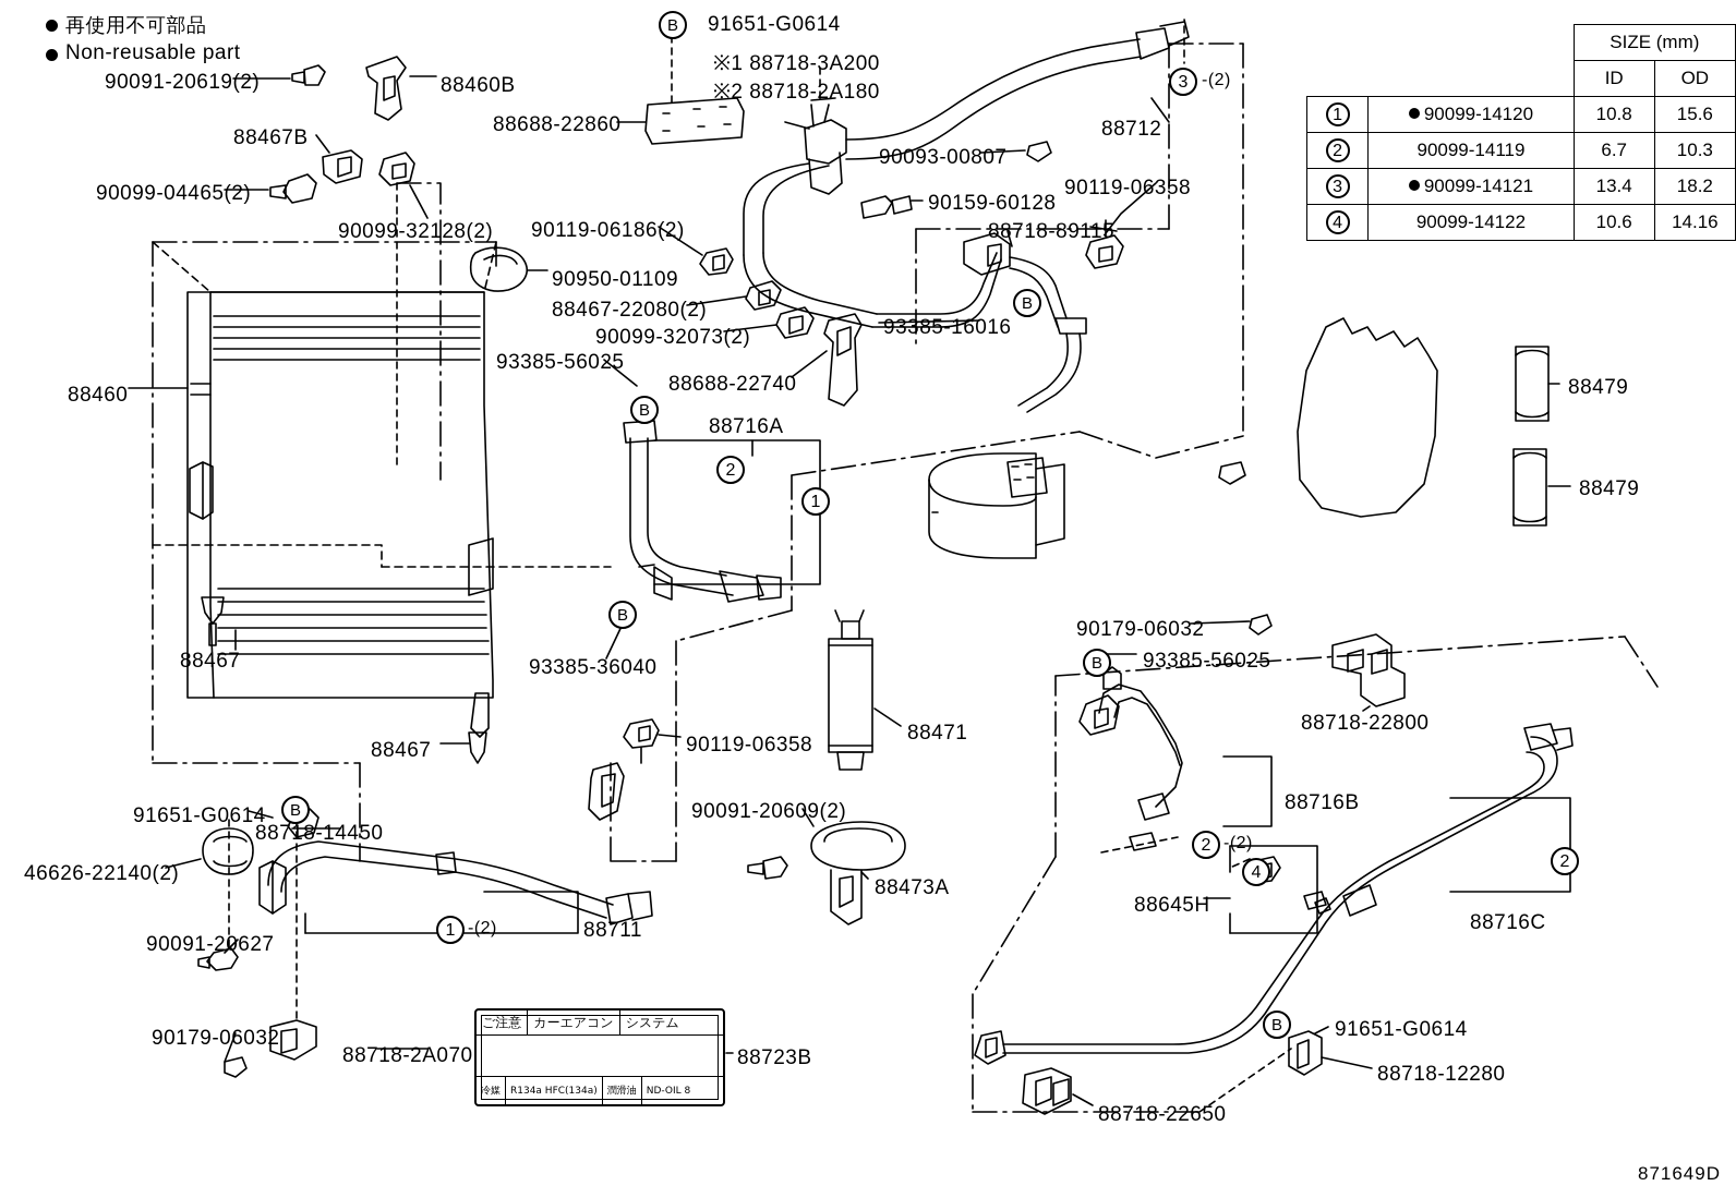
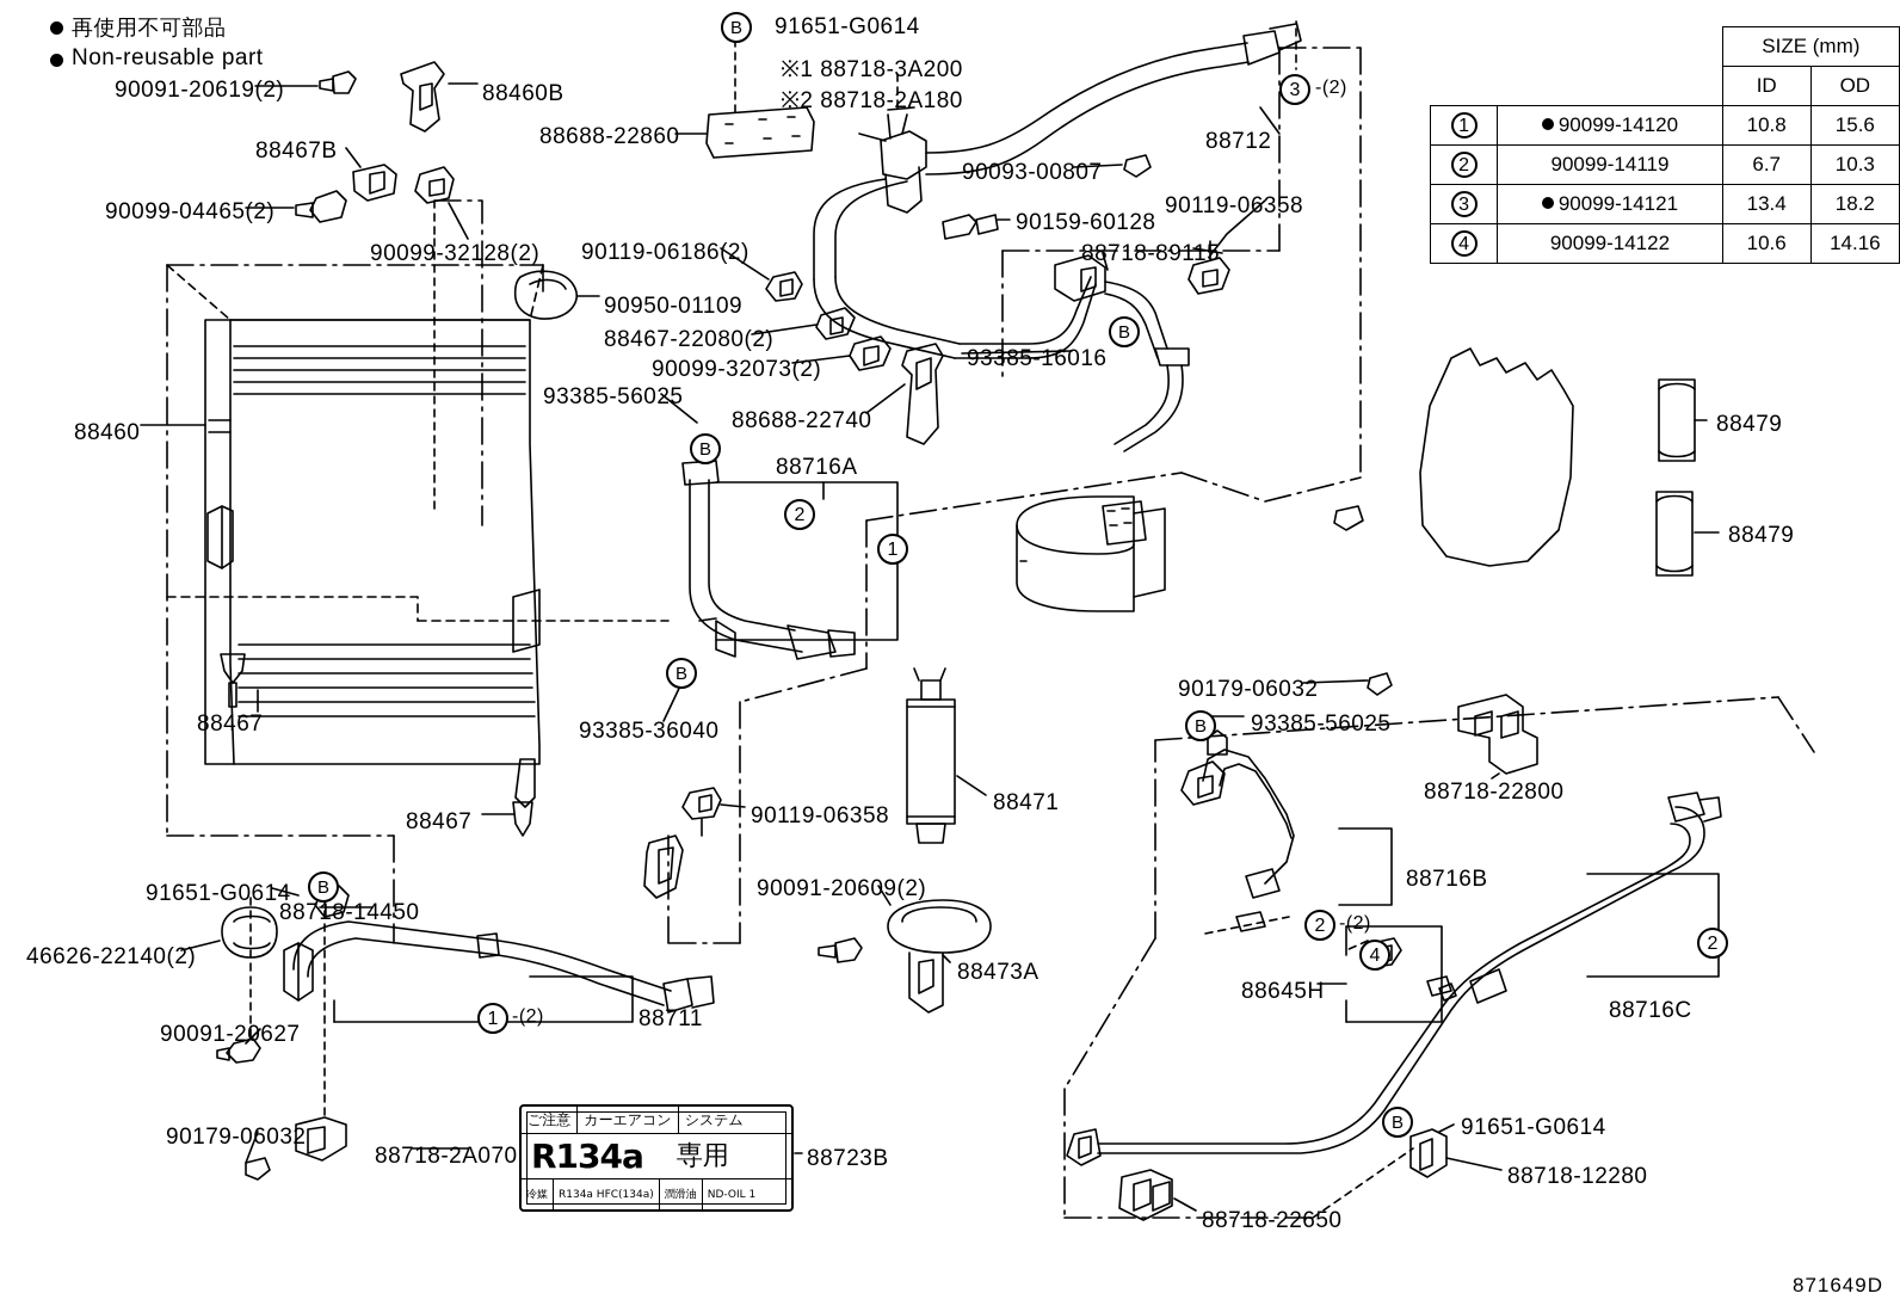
  再使用不可部品
  Non-reusable part
  ※1 88718-3A200
  ※2 88718-2A180
  		SIZE (mm)
  ID	OD
  1	90099-14120	10.8	15.6
  2	90099-14119	6.7	10.3
  3	90099-14121	13.4	18.2
  4	90099-14122	10.6	14.16
  ご注意
  カーエアコン
  システム
+ R134a
+ 専用
  冷媒
  R134a HFC(134a)
  潤滑油
- ND-OIL 8
+ ND-OIL 1
  90091-20619(2)
  88460B
  88467B
  90099-04465(2)
  90099-32128(2)
  91651-G0614
  88688-22860
  90093-00807
  88712
  90159-60128
  90119-06358
  88718-89115
  90119-06186(2)
  90950-01109
  88467-22080(2)
  90099-32073(2)
  93385-16016
  93385-56025
  88688-22740
  88460
  88716A
  88479
  88479
  88467
  93385-36040
  88467
  90179-06032
  93385-56025
  88718-22800
  88471
  90119-06358
  90091-20609(2)
  88716B
  88473A
  91651-G0614
  88718-14450
  46626-22140(2)
  90091-20627
  88711
  88645H
  88716C
  90179-06032
  88718-2A070
  88723B
  91651-G0614
  88718-12280
  88718-22650
  B
  3
  -(2)
  B
  B
  2
  1
  B
  B
  2
  -(2)
  4
  2
  B
  1
  -(2)
  B
  871649D
